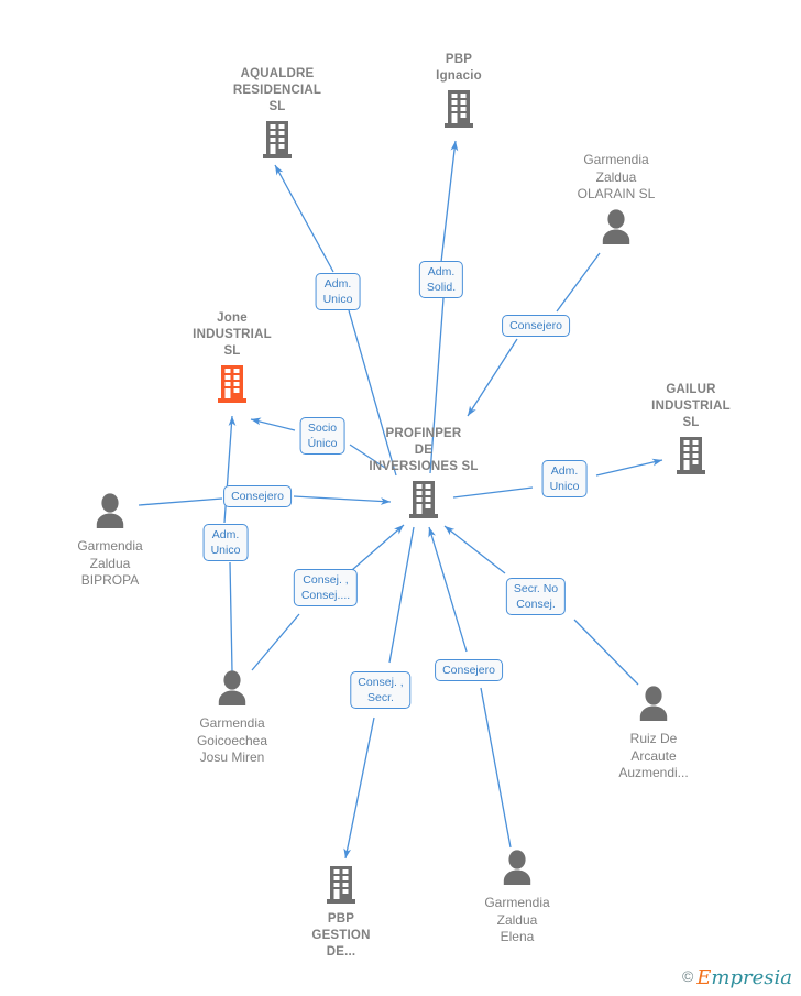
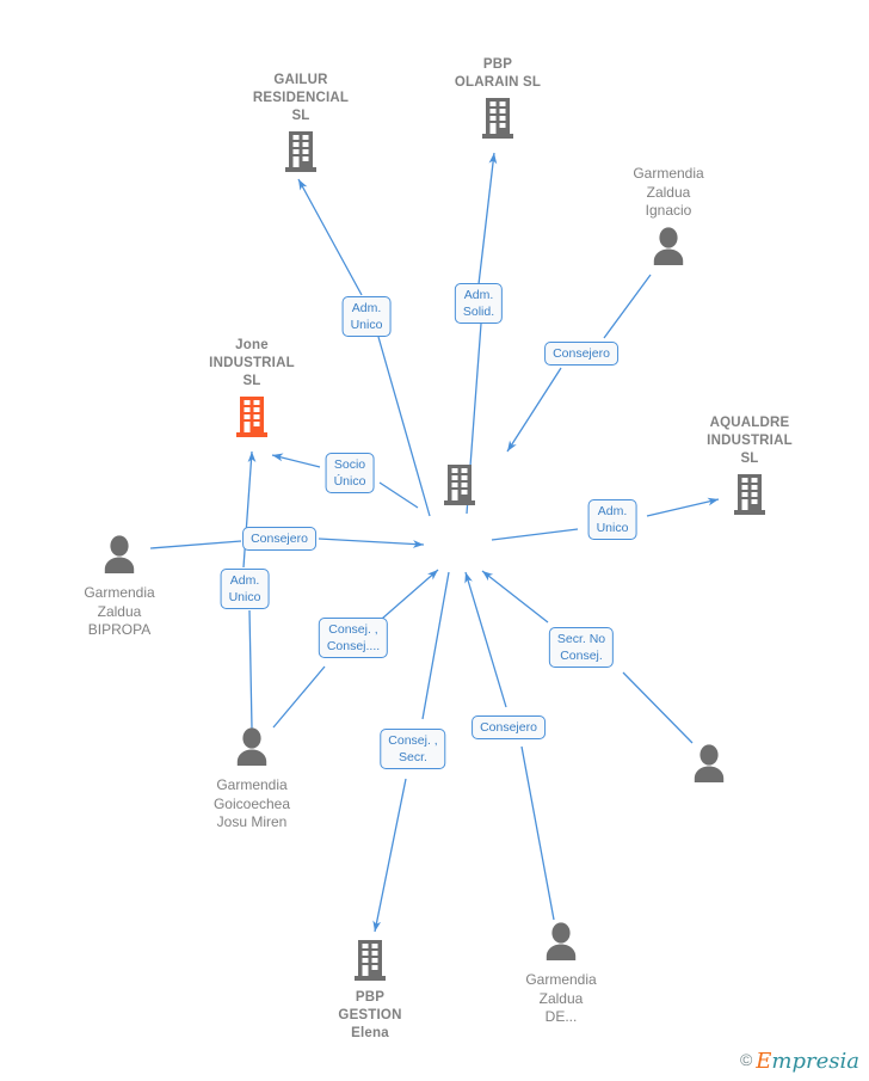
- AQUALDRE
+ GAILUR
  RESIDENCIAL
  SL
  PBP
- Ignacio
+ OLARAIN SL
  Garmendia
  Zaldua
- OLARAIN SL
+ Ignacio
  Jone
  INDUSTRIAL
  SL
- PROFINPER
- DE
- INVERSIONES SL
- GAILUR
+ AQUALDRE
  INDUSTRIAL
  SL
  Garmendia
  Zaldua
  BIPROPA
  Garmendia
  Goicoechea
  Josu Miren
- Ruiz De
- Arcaute
- Auzmendi...
  PBP
  GESTION
- DE...
+ Elena
  Garmendia
  Zaldua
- Elena
+ DE...
  Adm.
  Unico
  Adm.
  Solid.
  Consejero
  Socio
  Único
  Adm.
  Unico
  Consejero
  Adm.
  Unico
  Consej. ,
  Consej....
  Consej. ,
  Secr.
  Consejero
  Secr. No
  Consej.
  © Empresia
